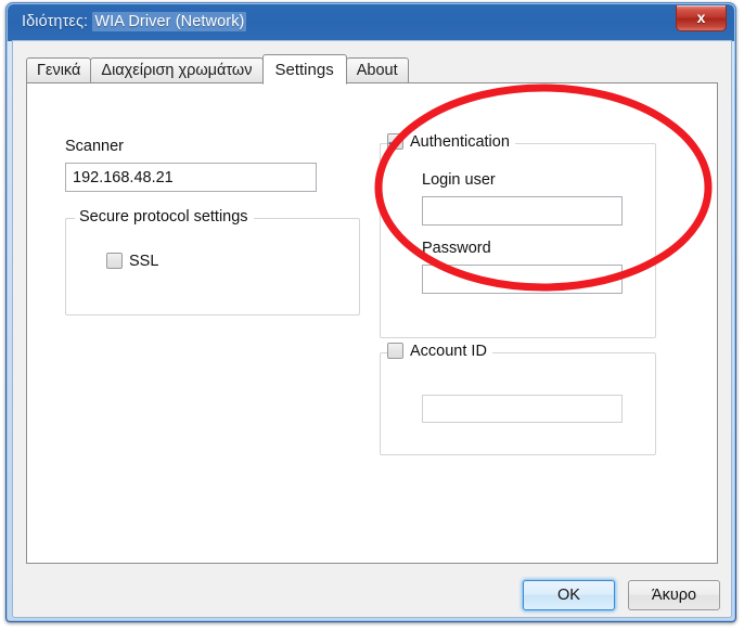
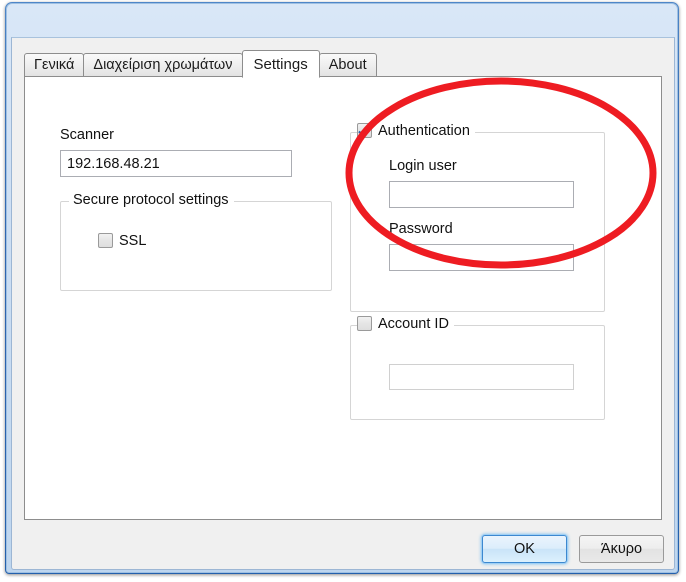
- Ιδιότητες: WIA Driver (Network)
- x
  Γενικά
  Διαχείριση χρωμάτων
  Settings
  About
  Scanner
  192.168.48.21
  Secure protocol settings
  SSL
  Authentication
  Login user
  Password
  Account ID
  OK
  Άκυρο
